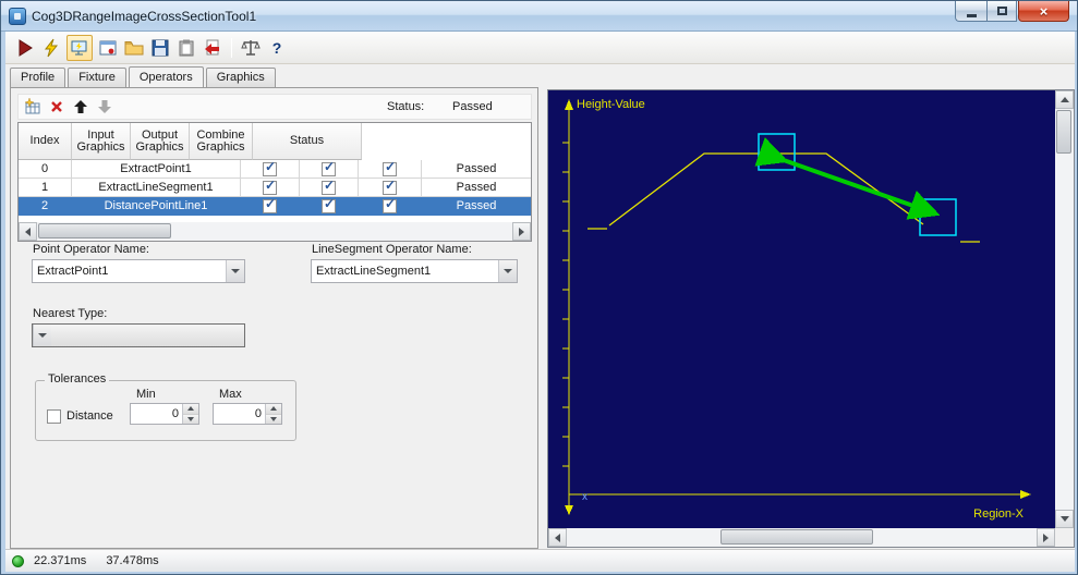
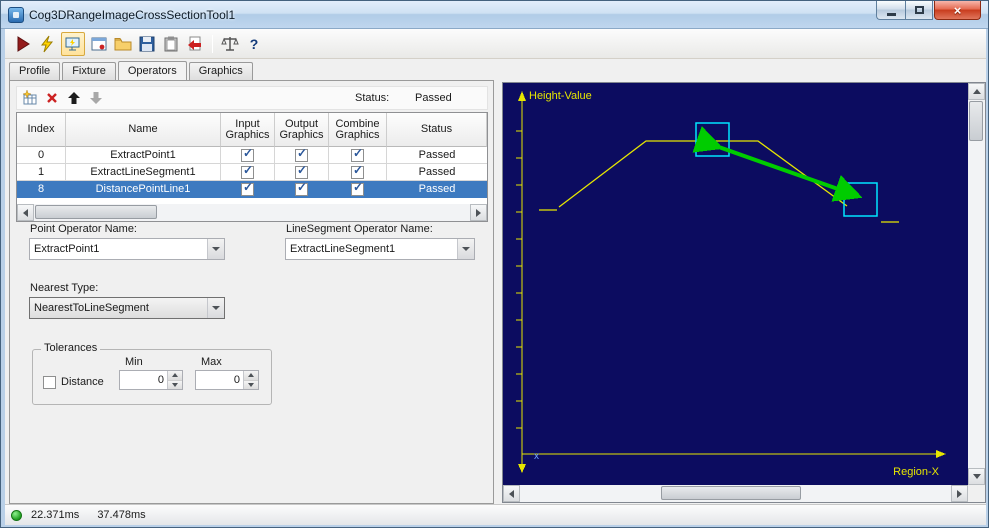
  Cog3DRangeImageCrossSectionTool1
  ×
  ?
  Profile
  Fixture
  Operators
  Graphics
  Status:
  Passed
  Index
+ Name
  Input Graphics
  Output Graphics
  Combine Graphics
  Status
  0
  ExtractPoint1
  Passed
  1
  ExtractLineSegment1
  Passed
- 2
+ 8
  DistancePointLine1
  Passed
  Point Operator Name:
  ExtractPoint1
  LineSegment Operator Name:
  ExtractLineSegment1
  Nearest Type:
+ NearestToLineSegment
  Tolerances
  Distance
  Min
  0
  Max
  0
  Height-Value
  Region-X
  x
  22.371ms
  37.478ms
